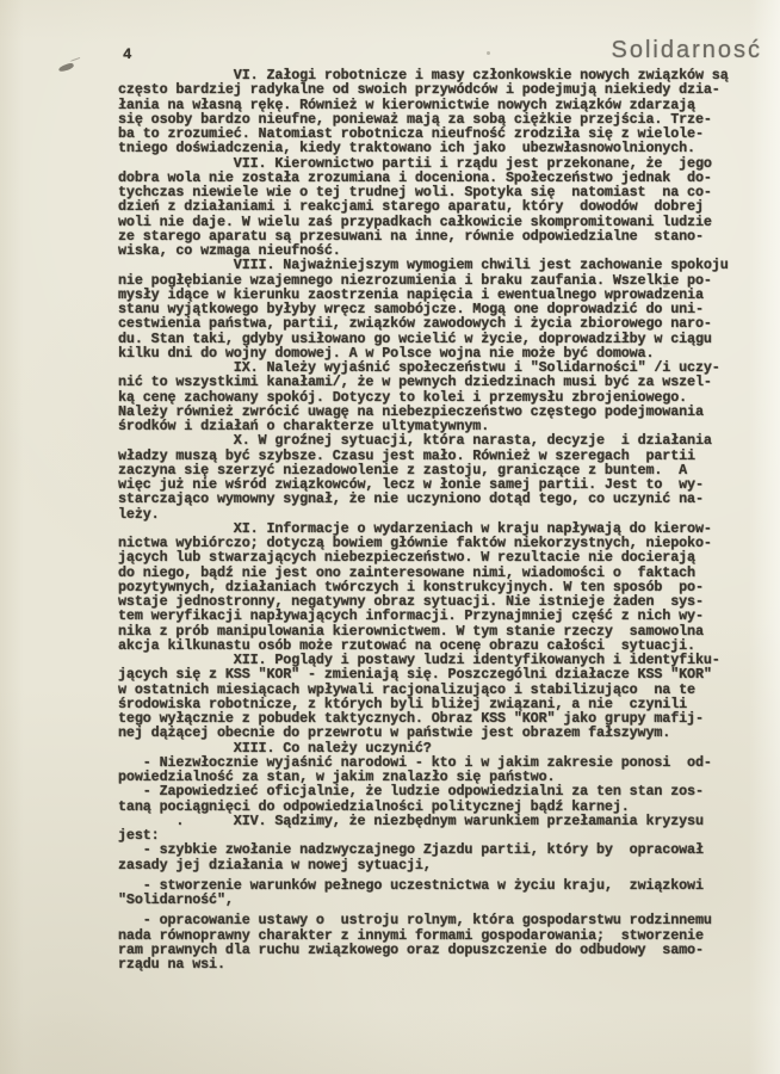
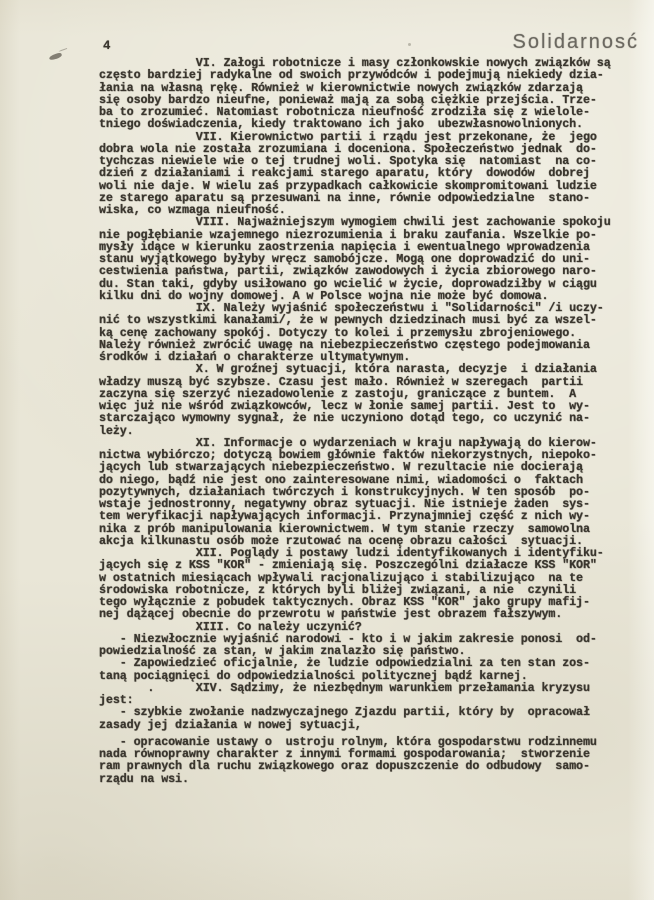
  4
  Solidarnosć
  VI. Załogi robotnicze i masy członkowskie nowych związków są
  często bardziej radykalne od swoich przywódców i podejmują niekiedy dzia-
  łania na własną rękę. Również w kierownictwie nowych związków zdarzają
  się osoby bardzo nieufne, ponieważ mają za sobą ciężkie przejścia. Trze-
  ba to zrozumieć. Natomiast robotnicza nieufność zrodziła się z wielole-
  tniego doświadczenia, kiedy traktowano ich jako ubezwłasnowolnionych.
  VII. Kierownictwo partii i rządu jest przekonane, że jego
  dobra wola nie została zrozumiana i doceniona. Społeczeństwo jednak do-
  tychczas niewiele wie o tej trudnej woli. Spotyka się natomiast na co-
  dzień z działaniami i reakcjami starego aparatu, który dowodów dobrej
  woli nie daje. W wielu zaś przypadkach całkowicie skompromitowani ludzie
  ze starego aparatu są przesuwani na inne, równie odpowiedzialne stano-
  wiska, co wzmaga nieufność.
  VIII. Najważniejszym wymogiem chwili jest zachowanie spokoju
  nie pogłębianie wzajemnego niezrozumienia i braku zaufania. Wszelkie po-
  mysły idące w kierunku zaostrzenia napięcia i ewentualnego wprowadzenia
  stanu wyjątkowego byłyby wręcz samobójcze. Mogą one doprowadzić do uni-
  cestwienia państwa, partii, związków zawodowych i życia zbiorowego naro-
  du. Stan taki, gdyby usiłowano go wcielić w życie, doprowadziłby w ciągu
  kilku dni do wojny domowej. A w Polsce wojna nie może być domowa.
  IX. Należy wyjaśnić społeczeństwu i "Solidarności" /i uczy-
  nić to wszystkimi kanałami/, że w pewnych dziedzinach musi być za wszel-
  ką cenę zachowany spokój. Dotyczy to kolei i przemysłu zbrojeniowego.
  Należy również zwrócić uwagę na niebezpieczeństwo częstego podejmowania
  środków i działań o charakterze ultymatywnym.
  X. W groźnej sytuacji, która narasta, decyzje i działania
  władzy muszą być szybsze. Czasu jest mało. Również w szeregach partii
  zaczyna się szerzyć niezadowolenie z zastoju, graniczące z buntem. A
  więc już nie wśród związkowców, lecz w łonie samej partii. Jest to wy-
  starczająco wymowny sygnał, że nie uczyniono dotąd tego, co uczynić na-
  leży.
  XI. Informacje o wydarzeniach w kraju napływają do kierow-
  nictwa wybiórczo; dotyczą bowiem głównie faktów niekorzystnych, niepoko-
  jących lub stwarzających niebezpieczeństwo. W rezultacie nie docierają
  do niego, bądź nie jest ono zainteresowane nimi, wiadomości o faktach
  pozytywnych, działaniach twórczych i konstrukcyjnych. W ten sposób po-
  wstaje jednostronny, negatywny obraz sytuacji. Nie istnieje żaden sys-
  tem weryfikacji napływających informacji. Przynajmniej część z nich wy-
  nika z prób manipulowania kierownictwem. W tym stanie rzeczy samowolna
  akcja kilkunastu osób może rzutować na ocenę obrazu całości sytuacji.
  XII. Poglądy i postawy ludzi identyfikowanych i identyfiku-
  jących się z KSS "KOR" - zmieniają się. Poszczególni działacze KSS "KOR"
  w ostatnich miesiącach wpływali racjonalizująco i stabilizująco na te
  środowiska robotnicze, z których byli bliżej związani, a nie czynili
  tego wyłącznie z pobudek taktycznych. Obraz KSS "KOR" jako grupy mafij-
  nej dążącej obecnie do przewrotu w państwie jest obrazem fałszywym.
  XIII. Co należy uczynić?
  - Niezwłocznie wyjaśnić narodowi - kto i w jakim zakresie ponosi od-
  powiedzialność za stan, w jakim znalazło się państwo.
  - Zapowiedzieć oficjalnie, że ludzie odpowiedzialni za ten stan zos-
  taną pociągnięci do odpowiedzialności politycznej bądź karnej.
  . XIV. Sądzimy, że niezbędnym warunkiem przełamania kryzysu
  jest:
  - szybkie zwołanie nadzwyczajnego Zjazdu partii, który by opracował
  zasady jej działania w nowej sytuacji,
- - stworzenie warunków pełnego uczestnictwa w życiu kraju, związkowi
- "Solidarność",
  - opracowanie ustawy o ustroju rolnym, która gospodarstwu rodzinnemu
  nada równoprawny charakter z innymi formami gospodarowania; stworzenie
  ram prawnych dla ruchu związkowego oraz dopuszczenie do odbudowy samo-
  rządu na wsi.
